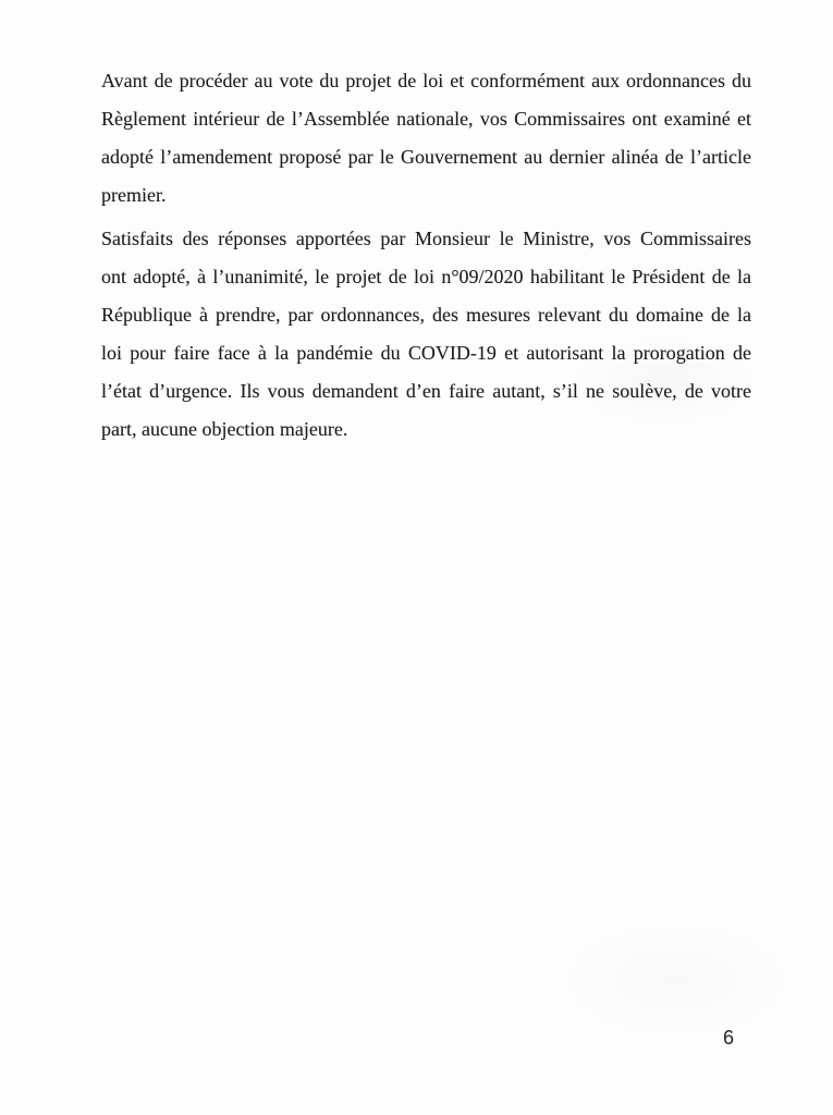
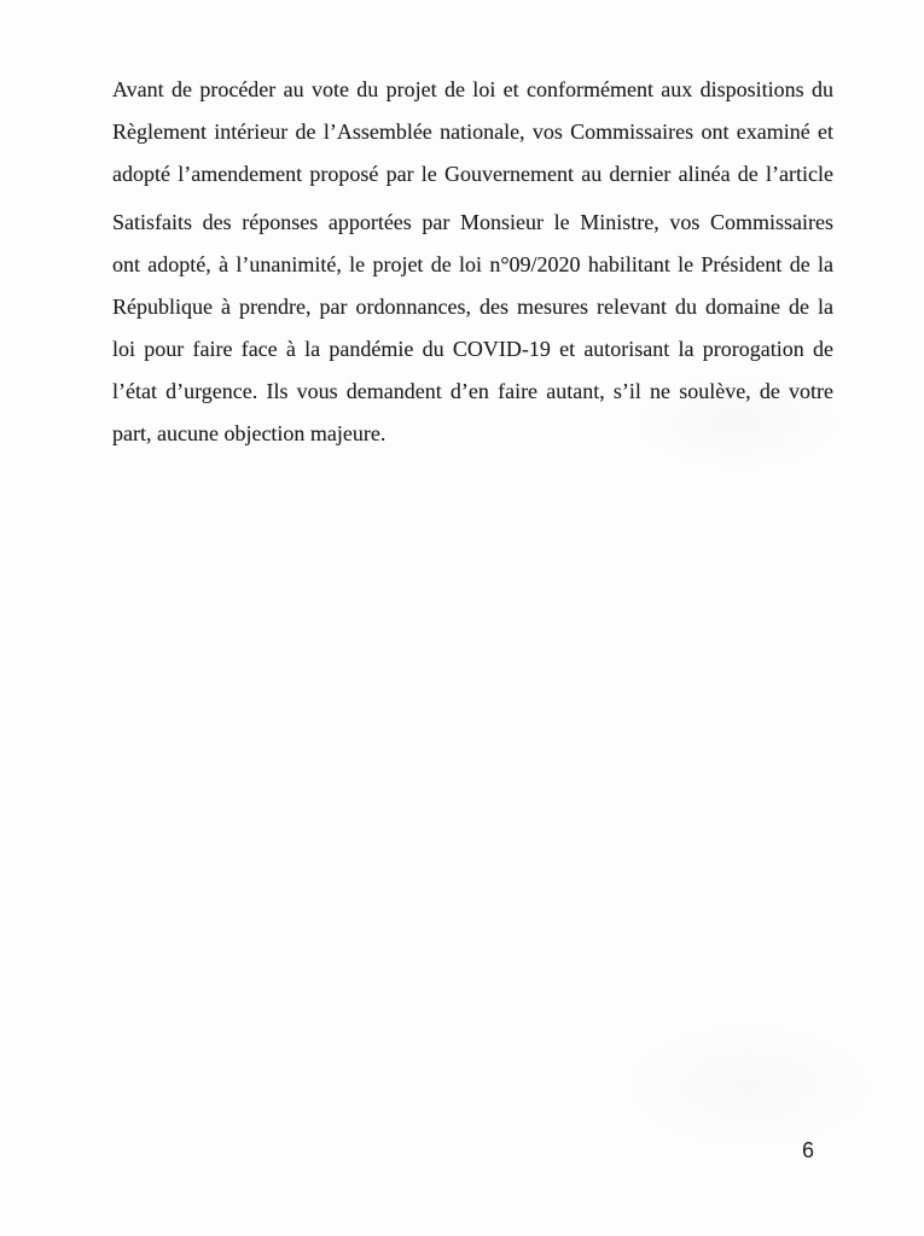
- Avant de procéder au vote du projet de loi et conformément aux ordonnances du
+ Avant de procéder au vote du projet de loi et conformément aux dispositions du
  Règlement intérieur de l’Assemblée nationale, vos Commissaires ont examiné et
  adopté l’amendement proposé par le Gouvernement au dernier alinéa de l’article
- premier.
  Satisfaits des réponses apportées par Monsieur le Ministre, vos Commissaires
  ont adopté, à l’unanimité, le projet de loi n°09/2020 habilitant le Président de la
  République à prendre, par ordonnances, des mesures relevant du domaine de la
  loi pour faire face à la pandémie du COVID-19 et autorisant la prorogation de
  l’état d’urgence. Ils vous demandent d’en faire autant, s’il ne soulève, de votre
  part, aucune objection majeure.
  6
